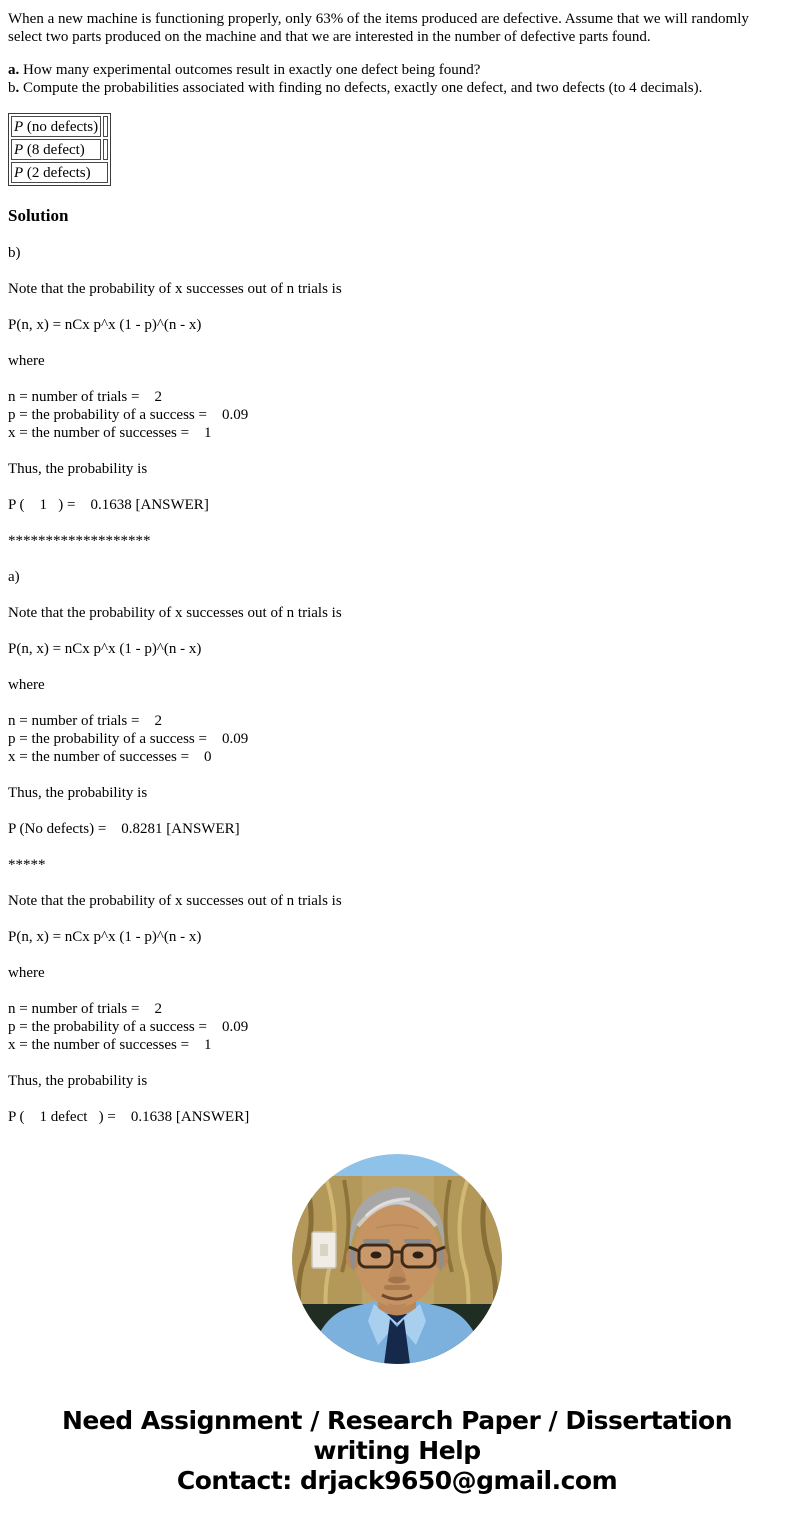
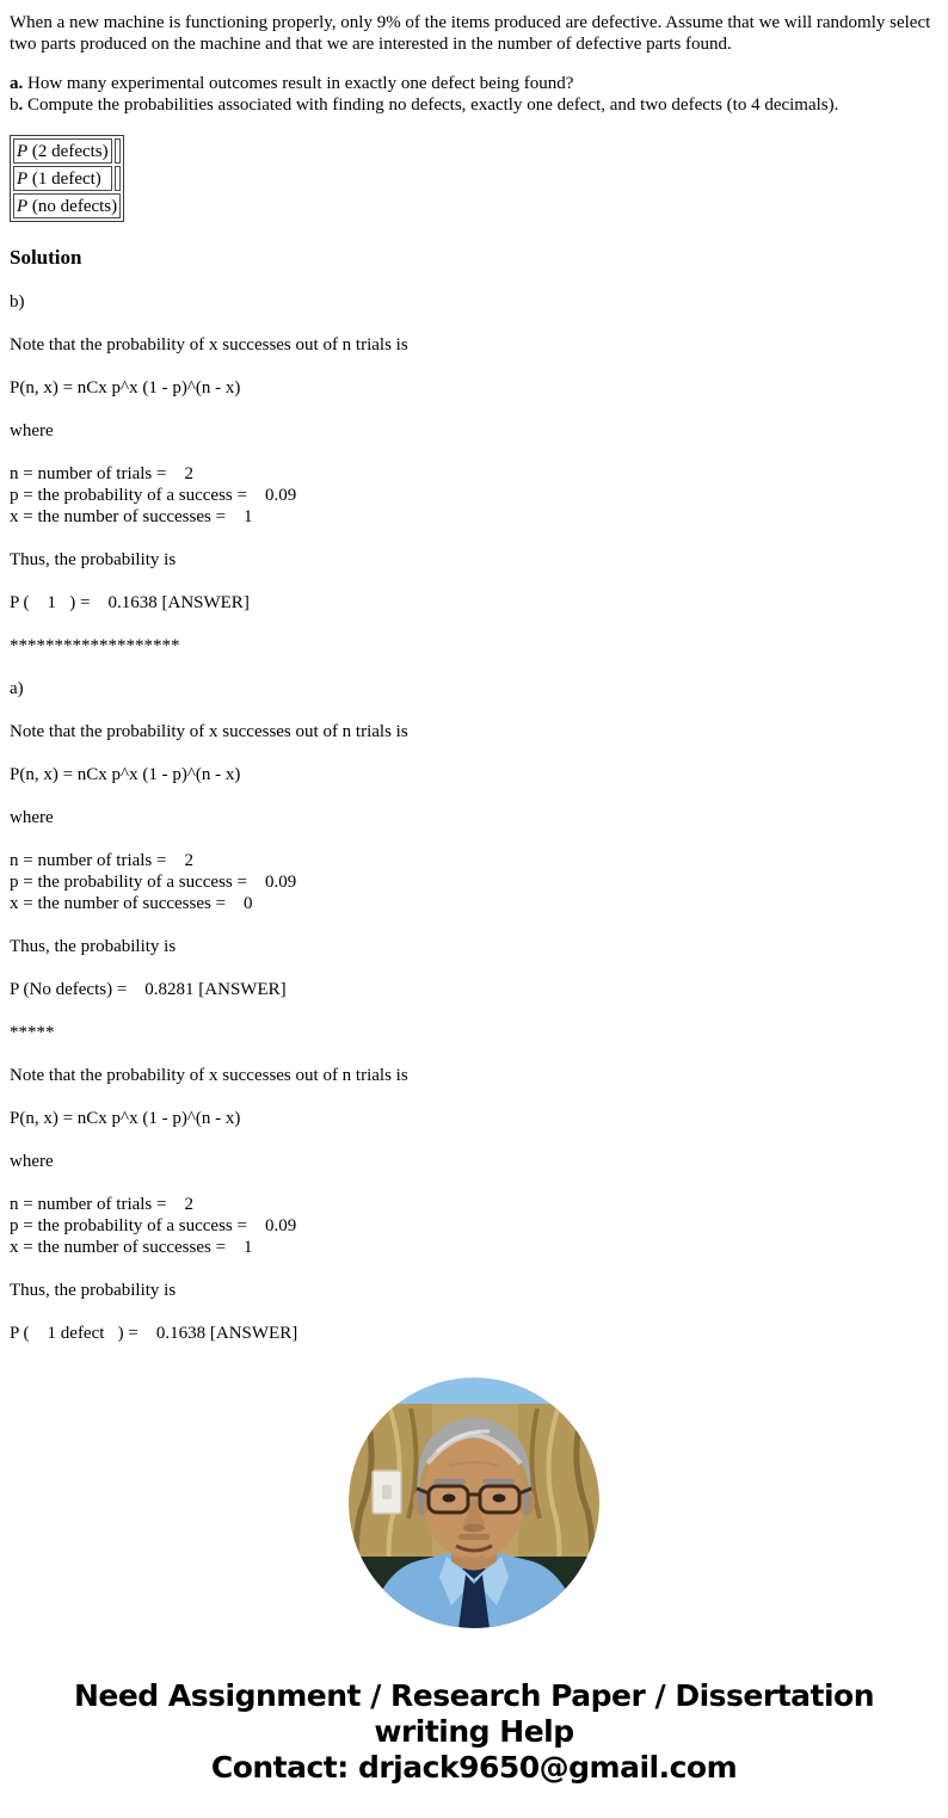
- When a new machine is functioning properly, only 63% of the items produced are defective. Assume that we will randomly select two parts produced on the machine and that we are interested in the number of defective parts found.
+ When a new machine is functioning properly, only 9% of the items produced are defective. Assume that we will randomly select two parts produced on the machine and that we are interested in the number of defective parts found.
  a. How many experimental outcomes result in exactly one defect being found?
  b. Compute the probabilities associated with finding no defects, exactly one defect, and two defects (to 4 decimals).
- P (no defects)
+ P (2 defects)
- P (8 defect)
+ P (1 defect)
- P (2 defects)
+ P (no defects)
  Solution
  b)
  Note that the probability of x successes out of n trials is
  P(n, x) = nCx p^x (1 - p)^(n - x)
  where
  n = number of trials = 2
  p = the probability of a success = 0.09
  x = the number of successes = 1
  Thus, the probability is
  P ( 1 ) = 0.1638 [ANSWER]
  *******************
  a)
  Note that the probability of x successes out of n trials is
  P(n, x) = nCx p^x (1 - p)^(n - x)
  where
  n = number of trials = 2
  p = the probability of a success = 0.09
  x = the number of successes = 0
  Thus, the probability is
  P (No defects) = 0.8281 [ANSWER]
  *****
  Note that the probability of x successes out of n trials is
  P(n, x) = nCx p^x (1 - p)^(n - x)
  where
  n = number of trials = 2
  p = the probability of a success = 0.09
  x = the number of successes = 1
  Thus, the probability is
  P ( 1 defect ) = 0.1638 [ANSWER]
  Need Assignment / Research Paper / Dissertation
  writing Help
  Contact: drjack9650@gmail.com
